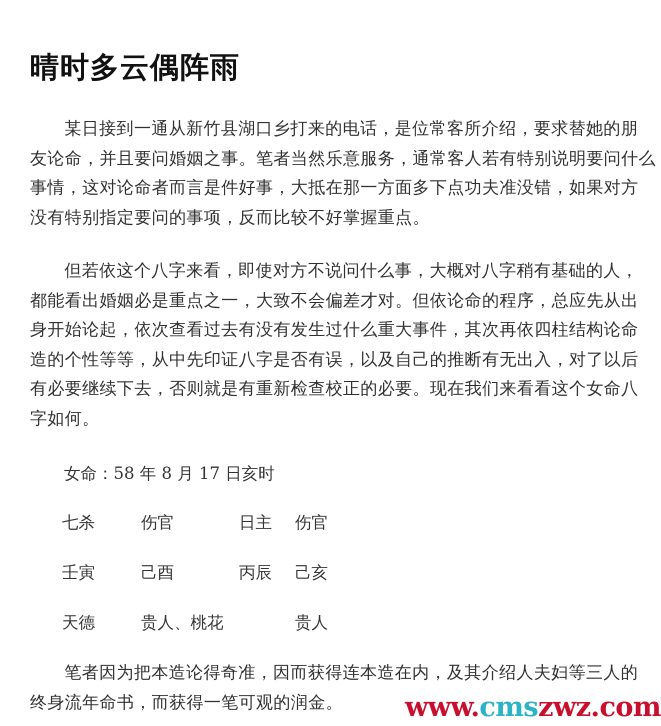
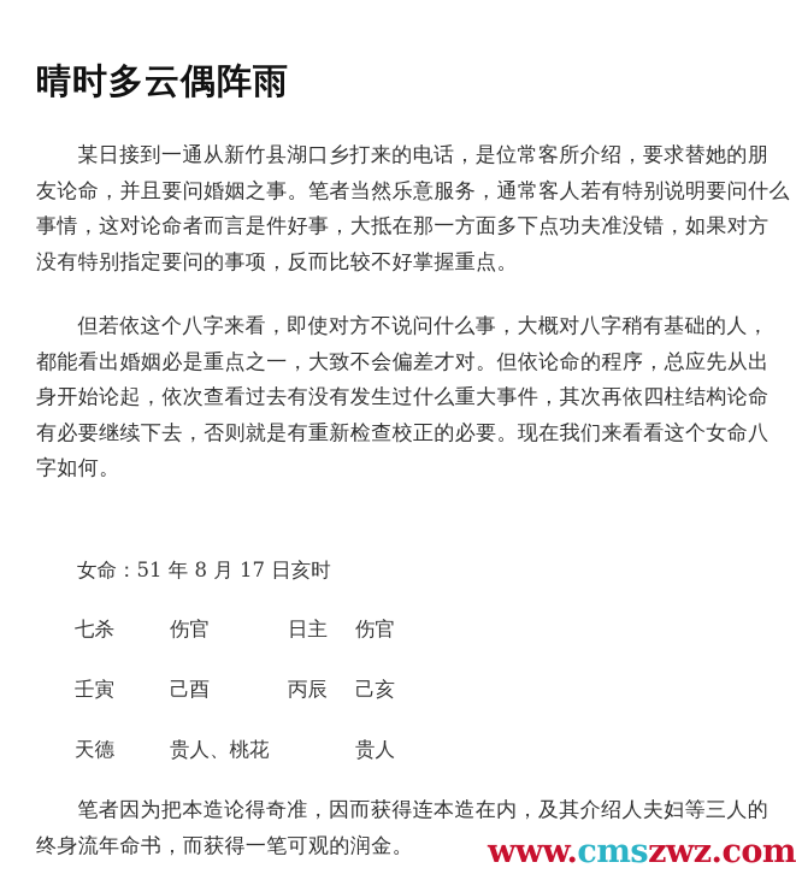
  晴时多云偶阵雨
  某日接到一通从新竹县湖口乡打来的电话，是位常客所介绍，要求替她的朋
  友论命，并且要问婚姻之事。笔者当然乐意服务，通常客人若有特别说明要问什么
  事情，这对论命者而言是件好事，大抵在那一方面多下点功夫准没错，如果对方
  没有特别指定要问的事项，反而比较不好掌握重点。
  但若依这个八字来看，即使对方不说问什么事，大概对八字稍有基础的人，
  都能看出婚姻必是重点之一，大致不会偏差才对。但依论命的程序，总应先从出
  身开始论起，依次查看过去有没有发生过什么重大事件，其次再依四柱结构论命
- 造的个性等等，从中先印证八字是否有误，以及自己的推断有无出入，对了以后
  有必要继续下去，否则就是有重新检查校正的必要。现在我们来看看这个女命八
  字如何。
- 女命：58 年 8 月 17 日亥时
+ 女命：51 年 8 月 17 日亥时
  七杀
  伤官
  日主
  伤官
  壬寅
  己酉
  丙辰
  己亥
  天德
  贵人、桃花
  贵人
  笔者因为把本造论得奇准，因而获得连本造在内，及其介绍人夫妇等三人的
  终身流年命书，而获得一笔可观的润金。
  www.cmszwz.com
